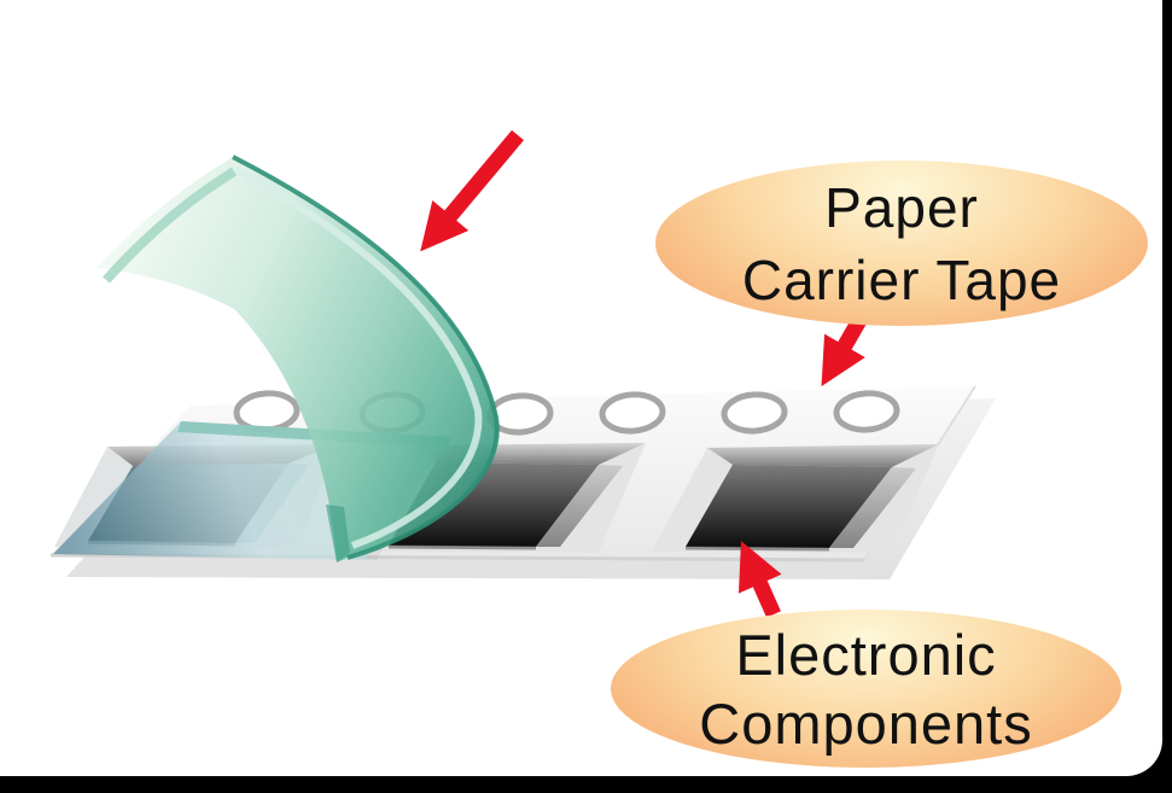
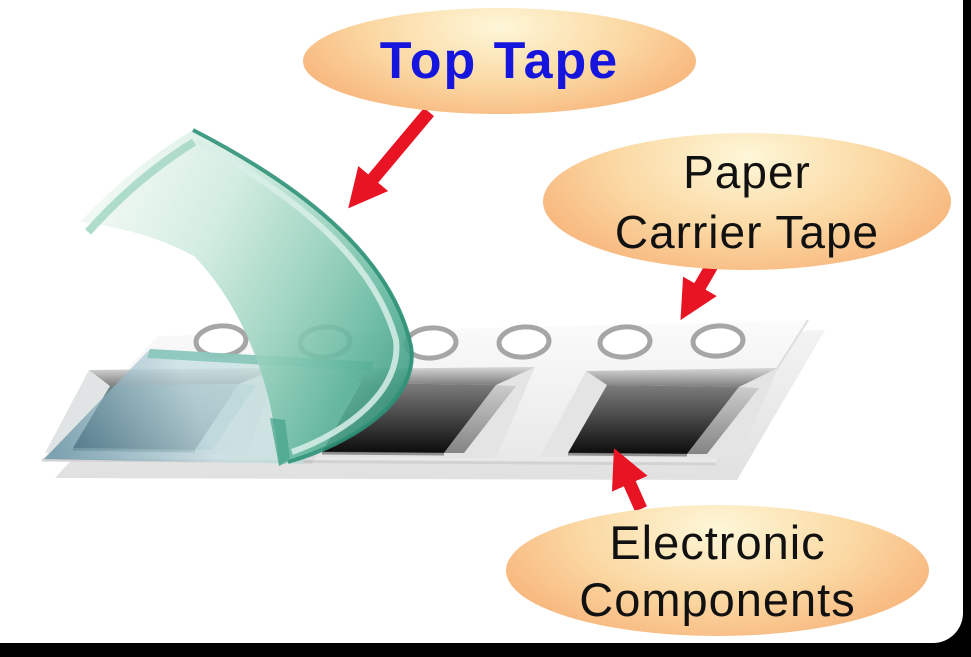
+ Top Tape
  Paper
  Carrier Tape
  Electronic
  Components
